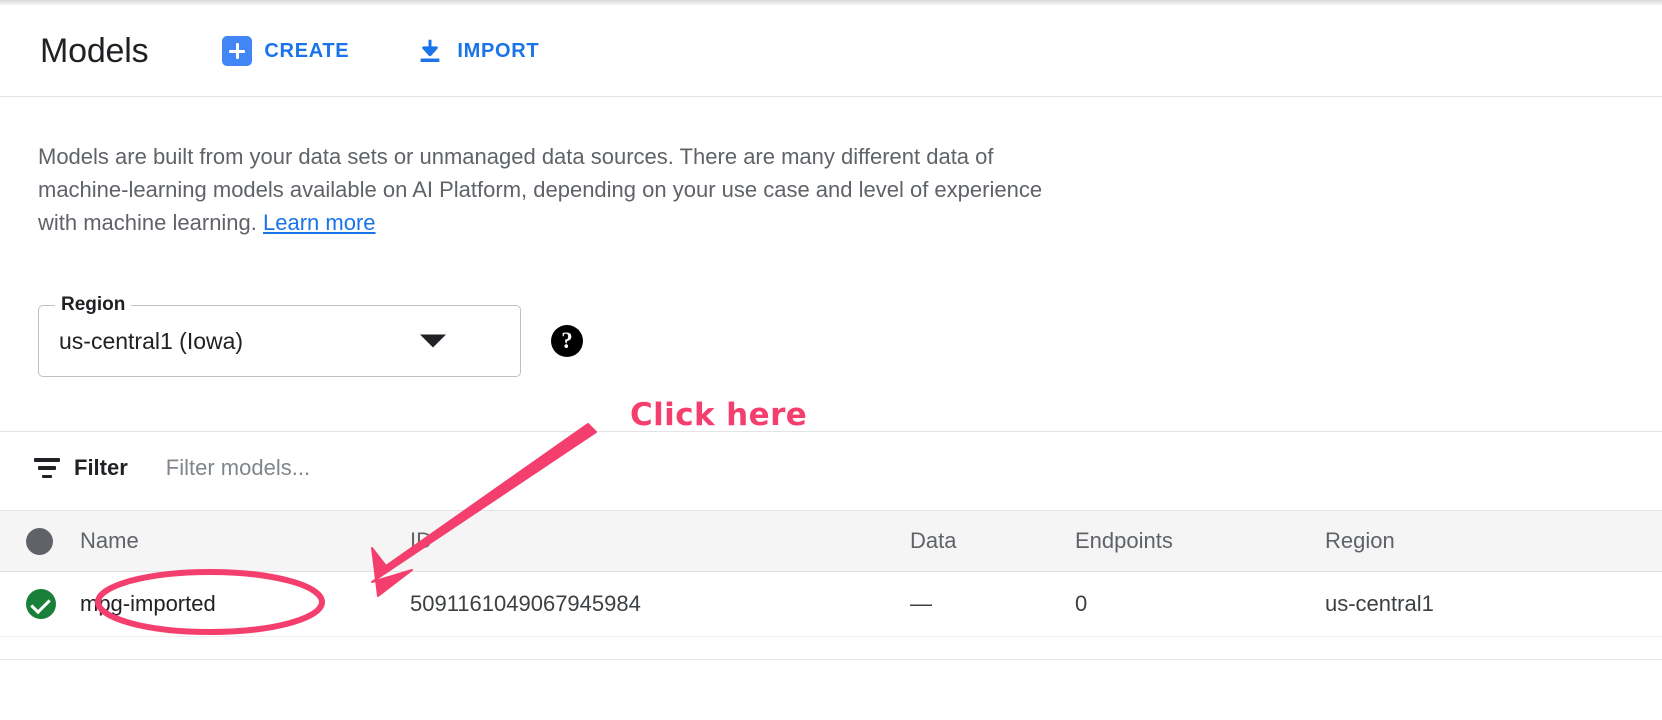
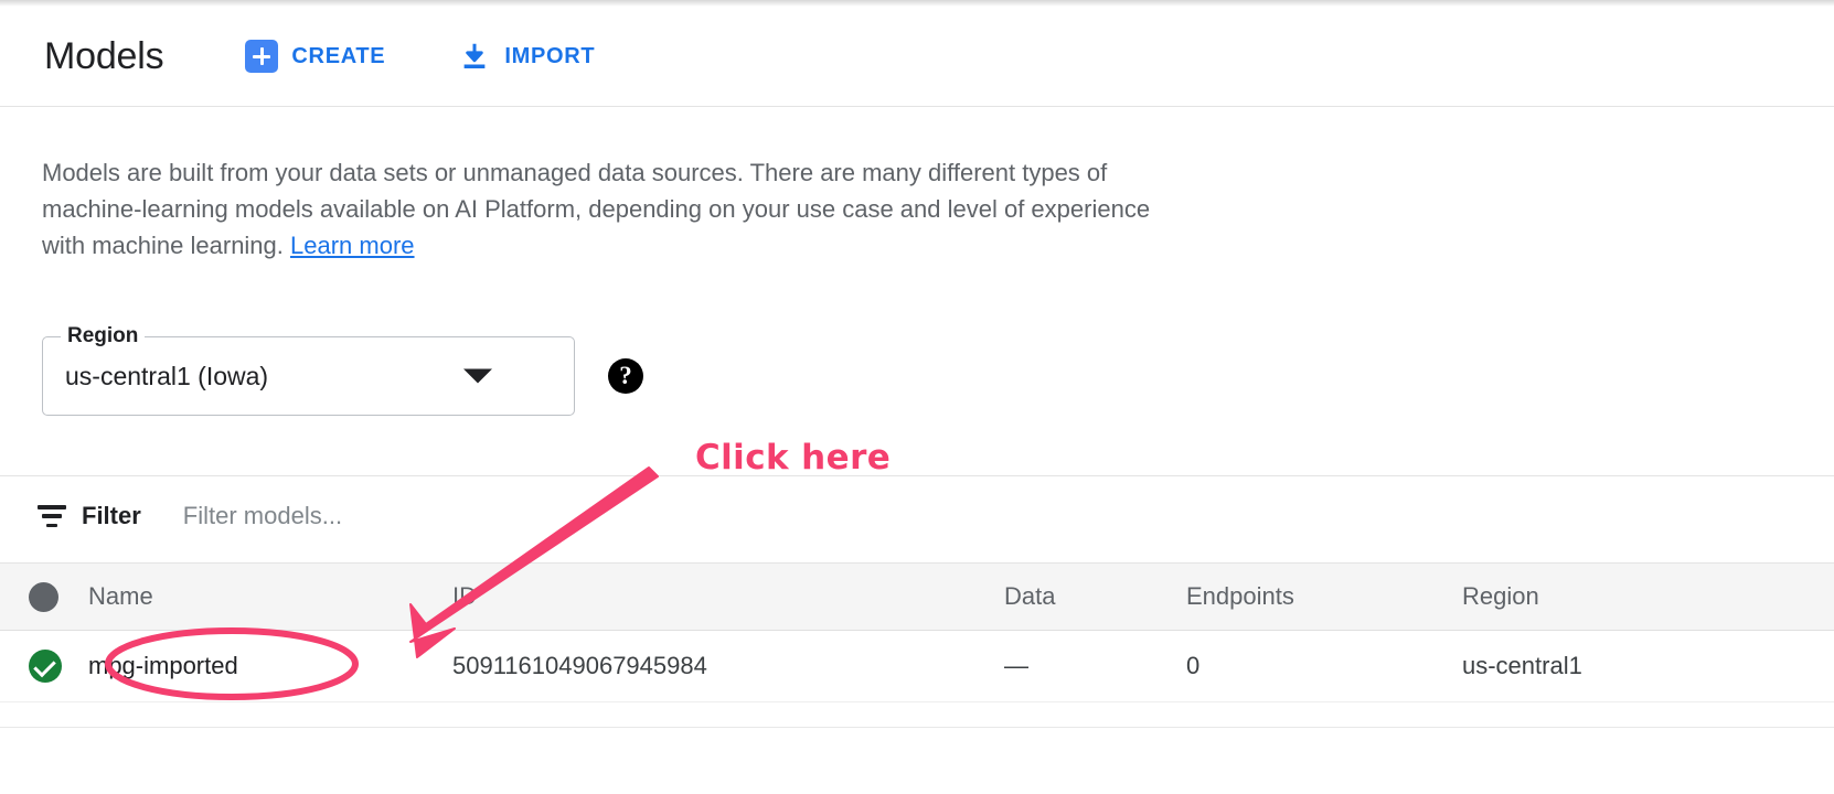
  Models
  CREATE
  IMPORT
- Models are built from your data sets or unmanaged data sources. There are many different data of machine-learning models available on AI Platform, depending on your use case and level of experience with machine learning. Learn more
+ Models are built from your data sets or unmanaged data sources. There are many different types of machine-learning models available on AI Platform, depending on your use case and level of experience with machine learning. Learn more
  Region
  us-central1 (Iowa)
  ?
  Filter
  Filter models...
  Name
  Data
  Endpoints
  Region
  mpg-imported
  5091161049067945984
  —
  0
  us-central1
  Click here
